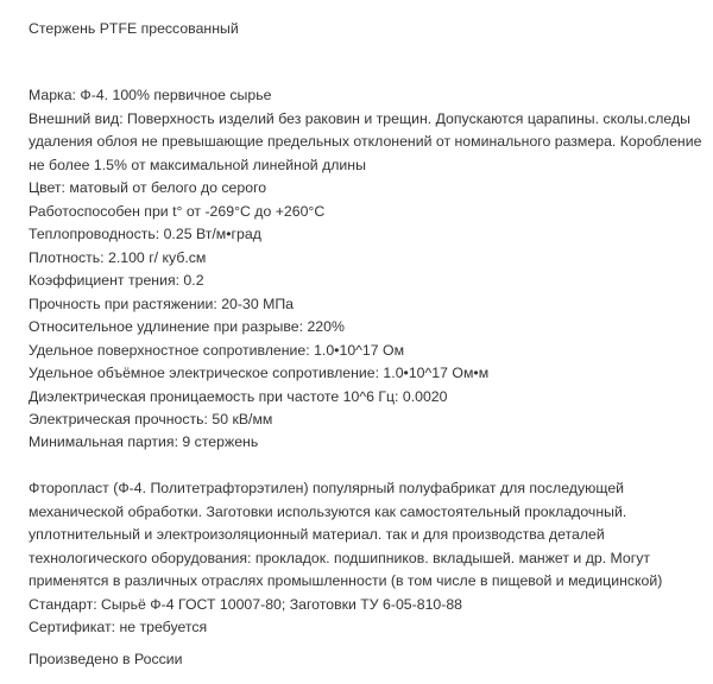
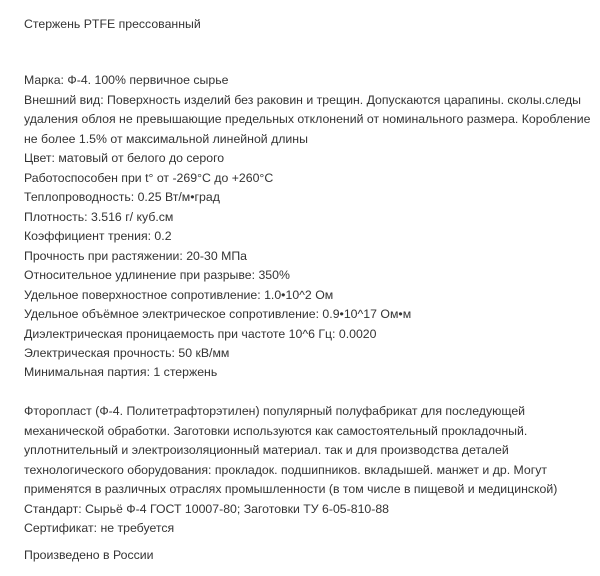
  Стержень PTFE прессованный
  Марка: Ф-4. 100% первичное сырье
  Внешний вид: Поверхность изделий без раковин и трещин. Допускаются царапины. сколы.следы
  удаления облоя не превышающие предельных отклонений от номинального размера. Коробление
  не более 1.5% от максимальной линейной длины
  Цвет: матовый от белого до серого
  Работоспособен при t° от -269°С до +260°С
  Теплопроводность: 0.25 Вт/м•град
- Плотность: 2.100 г/ куб.см
+ Плотность: 3.516 г/ куб.см
  Коэффициент трения: 0.2
  Прочность при растяжении: 20-30 МПа
- Относительное удлинение при разрыве: 220%
+ Относительное удлинение при разрыве: 350%
- Удельное поверхностное сопротивление: 1.0•10^17 Ом
+ Удельное поверхностное сопротивление: 1.0•10^2 Ом
- Удельное объёмное электрическое сопротивление: 1.0•10^17 Ом•м
+ Удельное объёмное электрическое сопротивление: 0.9•10^17 Ом•м
  Диэлектрическая проницаемость при частоте 10^6 Гц: 0.0020
  Электрическая прочность: 50 кВ/мм
- Минимальная партия: 9 стержень
+ Минимальная партия: 1 стержень
  Фторопласт (Ф-4. Политетрафторэтилен) популярный полуфабрикат для последующей
  механической обработки. Заготовки используются как самостоятельный прокладочный.
  уплотнительный и электроизоляционный материал. так и для производства деталей
  технологического оборудования: прокладок. подшипников. вкладышей. манжет и др. Могут
  применятся в различных отраслях промышленности (в том числе в пищевой и медицинской)
  Стандарт: Сырьё Ф-4 ГОСТ 10007-80; Заготовки ТУ 6-05-810-88
  Сертификат: не требуется
  Произведено в России
